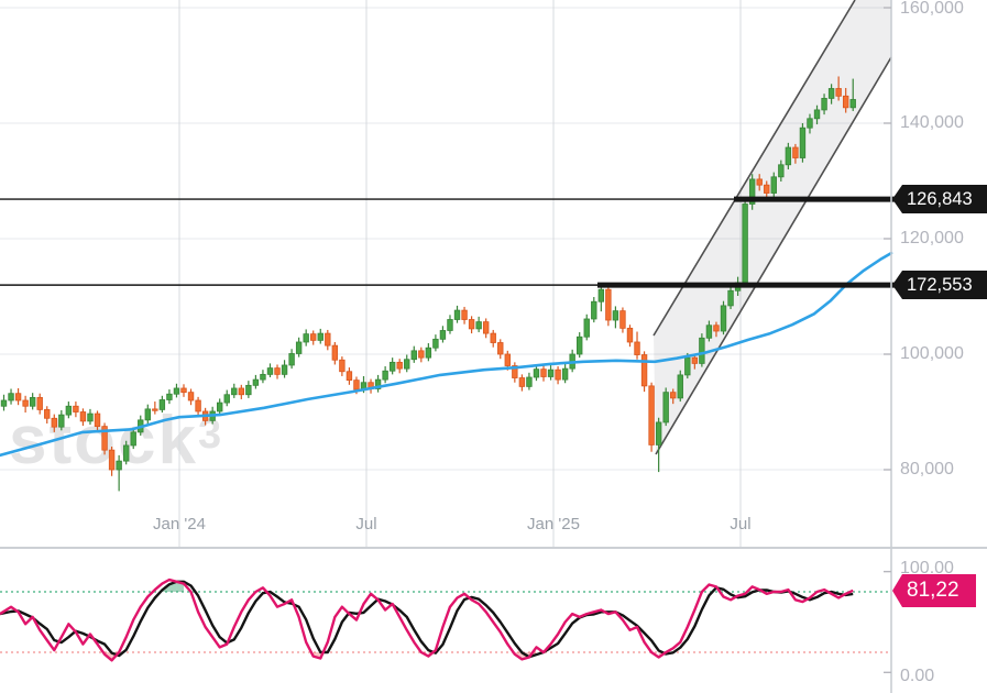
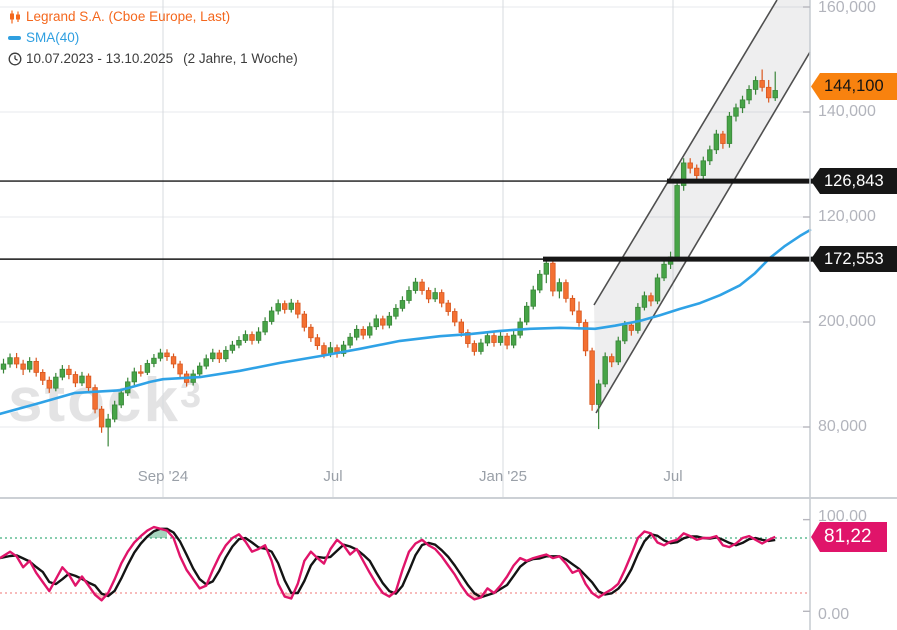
  stock3
+ Legrand S.A. (Cboe Europe, Last)
+ SMA(40)
+ 10.07.2023 - 13.10.2025
+ (2 Jahre, 1 Woche)
  160,000
  140,000
  120,000
- 100,000
+ 200,000
  80,000
  100.00
  0.00
- Jan '24
+ Sep '24
  Jul
  Jan '25
  Jul
+ 144,100
  126,843
  172,553
  81,22
